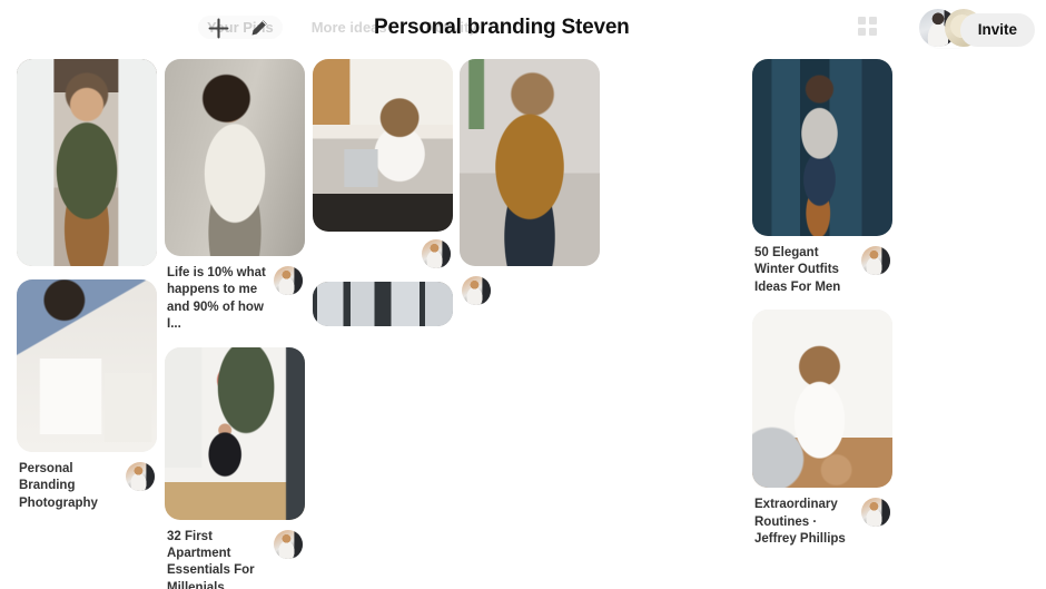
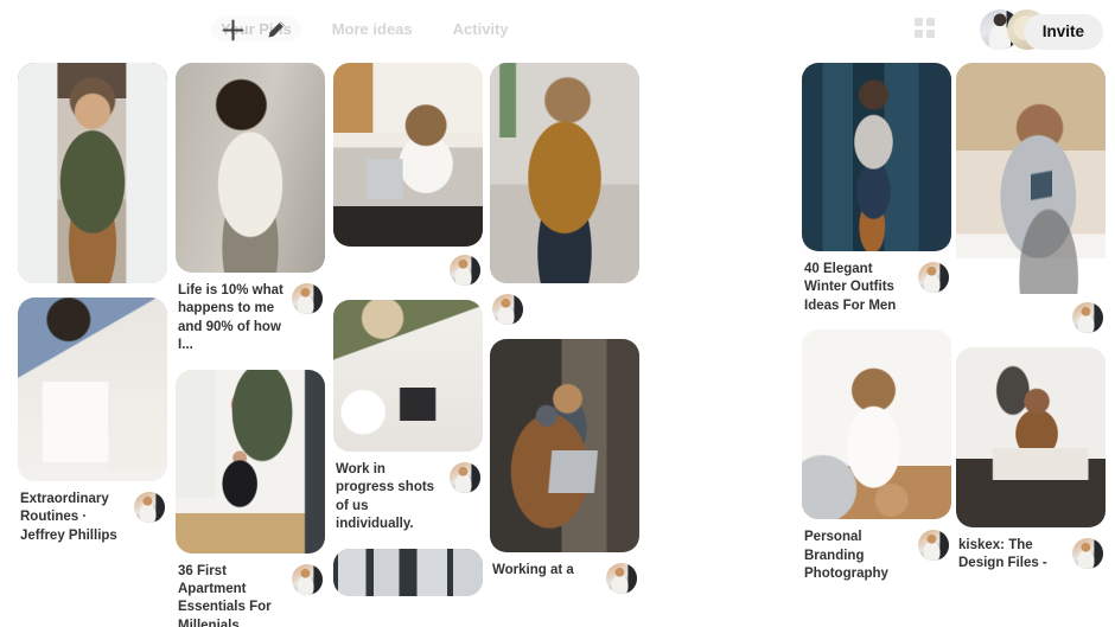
  More ideas
  Activity
- Personal branding Steven
  Invite
- Personal Branding Photography
+ Extraordinary Routines · Jeffrey Phillips
  Life is 10% what happens to me and 90% of how I...
- 32 First Apartment Essentials For Millenials
+ 36 First Apartment Essentials For Millenials
+ Work in progress shots of us individually.
+ Working at a
- 50 Elegant Winter Outfits Ideas For Men
+ 40 Elegant Winter Outfits Ideas For Men
- Extraordinary Routines · Jeffrey Phillips
+ Personal Branding Photography
+ kiskex: The Design Files -
